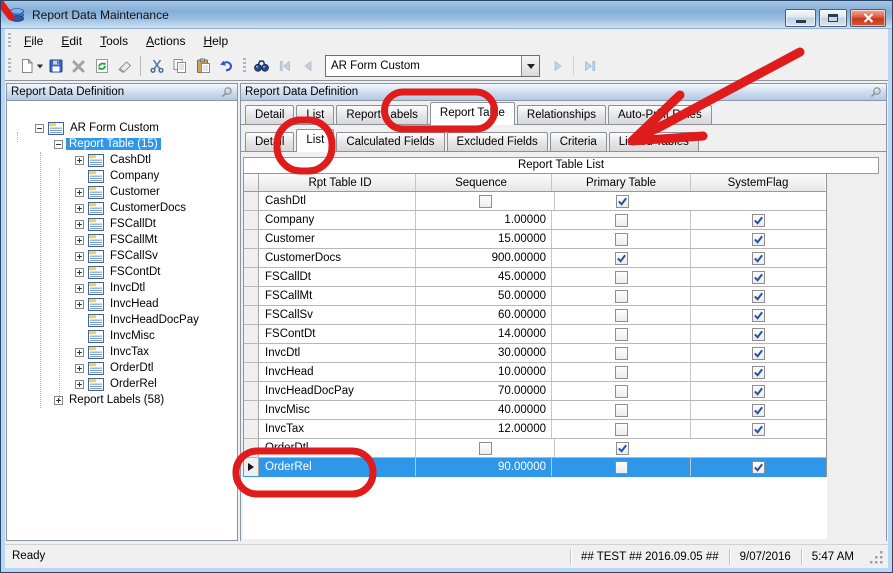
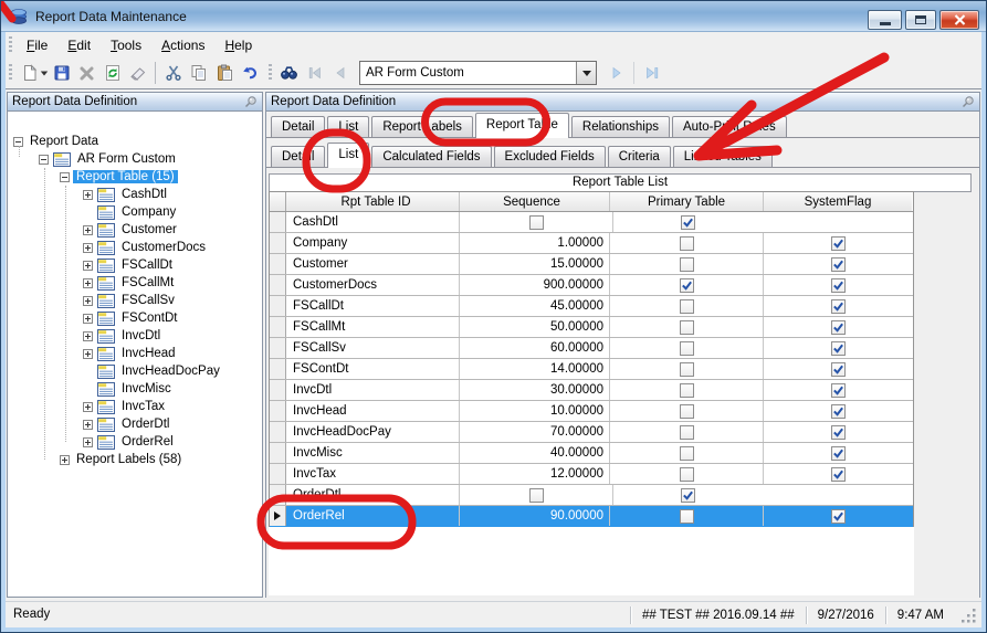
  Report Data Maintenance
  File Edit Tools Actions Help
  AR Form Custom
  Report Data Definition
+ Report Data
  AR Form Custom
  Report Table (15)
  CashDtl
  Company
  Customer
  CustomerDocs
  FSCallDt
  FSCallMt
  FSCallSv
  FSContDt
  InvcDtl
  InvcHead
  InvcHeadDocPay
  InvcMisc
  InvcTax
  OrderDtl
  OrderRel
  Report Labels (58)
  Report Data Definition
  Detail
  List
  Reportabels
  Report Tae
  Relationships
  List
  Calculated Fields
  Excluded Fields
  Criteria
  Report Table List
  Rpt Table ID
  Sequence
  Primary Table
  SystemFlag
  CashDtl
  Company
  1.00000
  Customer
  15.00000
  CustomerDocs
  900.00000
  FSCallDt
  45.00000
  FSCallMt
  50.00000
  FSCallSv
  60.00000
  FSContDt
  14.00000
  InvcDtl
  30.00000
  InvcHead
  10.00000
  InvcHeadDocPay
  70.00000
  InvcMisc
  40.00000
  InvcTax
  12.00000
  OrderRel
  90.00000
  Ready
- ## TEST ## 2016.09.05 ##
+ ## TEST ## 2016.09.14 ##
- 9/07/2016
+ 9/27/2016
- 5:47 AM
+ 9:47 AM
